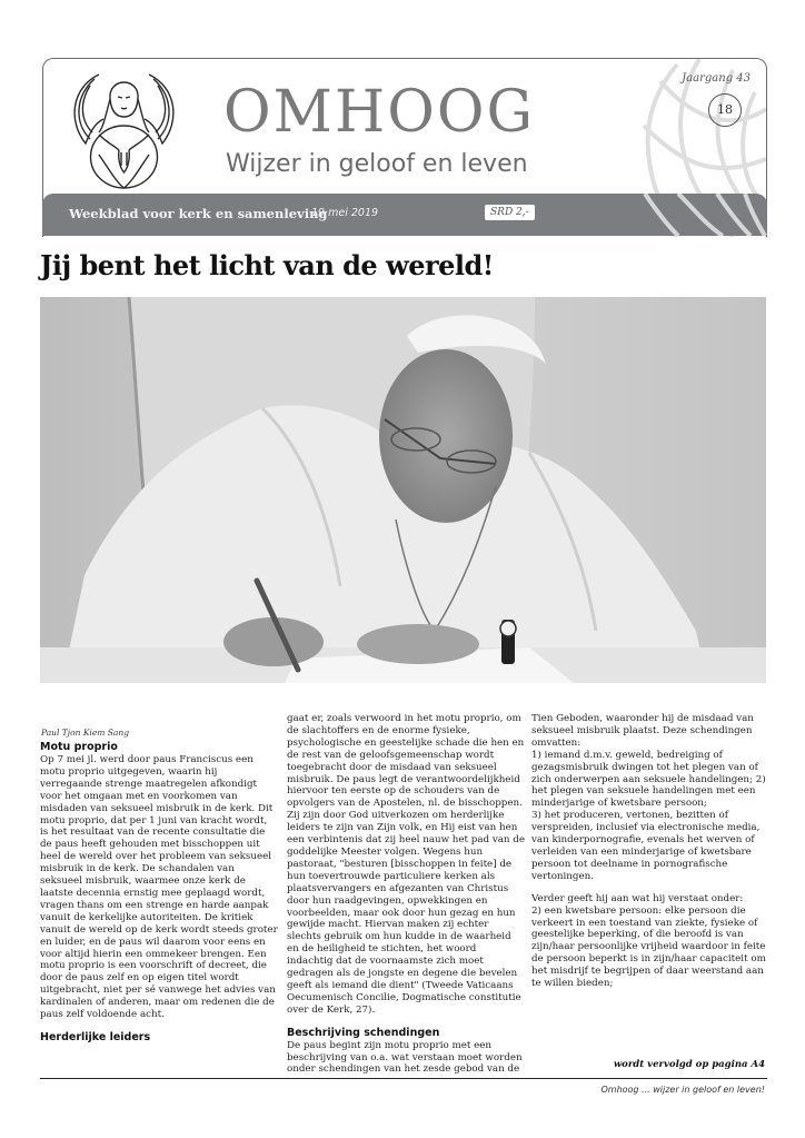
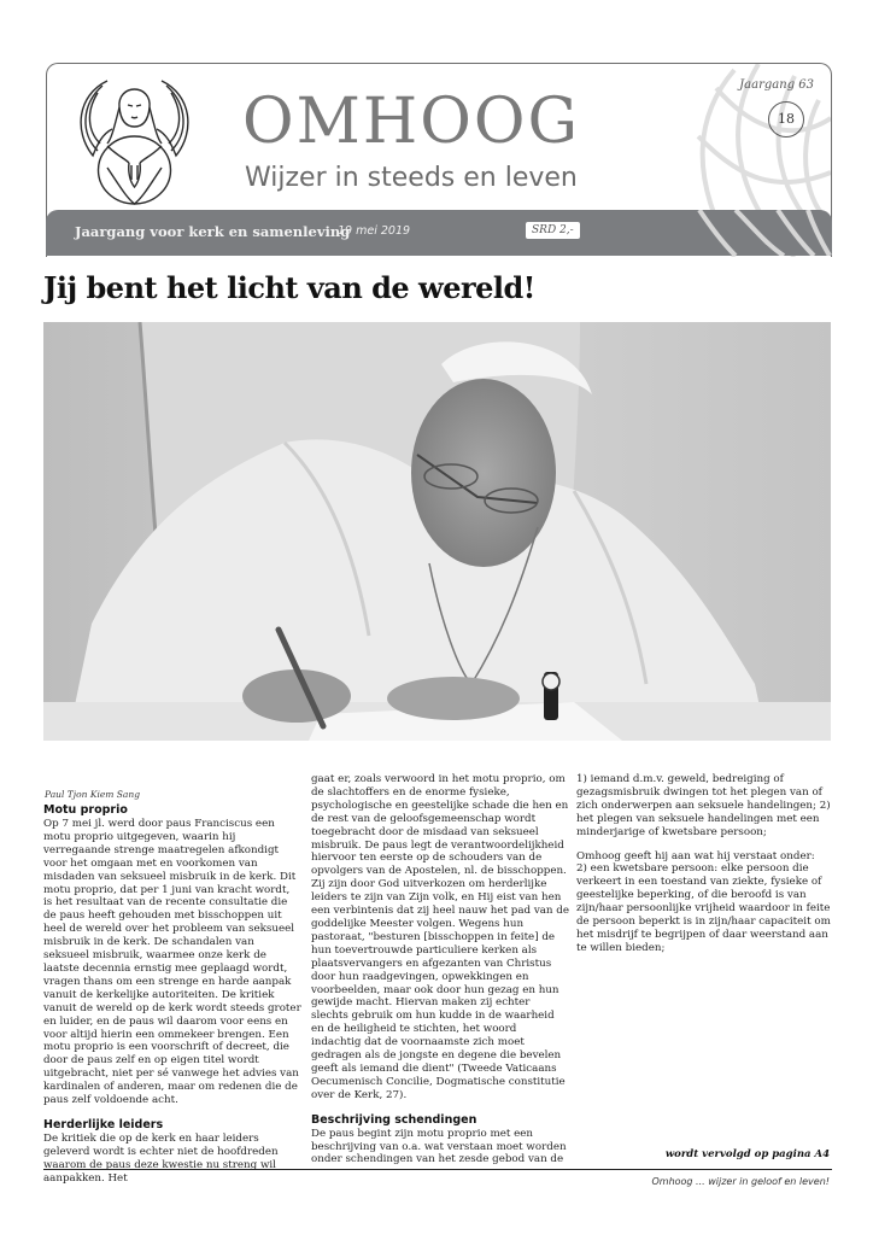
  OMHOOG
- Wijzer in geloof en leven
+ Wijzer in steeds en leven
- Jaargang 43
+ Jaargang 63
  18
- Weekblad voor kerk en samenleving
+ Jaargang voor kerk en samenleving
  19 mei 2019
  SRD 2,-
  Jij bent het licht van de wereld!
  Paul Tjon Kiem Sang
  Motu proprio
  Op 7 mei jl. werd door paus Franciscus een motu proprio uitgegeven, waarin hij verregaande strenge maatregelen afkondigt voor het omgaan met en voorkomen van misdaden van seksueel misbruik in de kerk. Dit motu proprio, dat per 1 juni van kracht wordt, is het resultaat van de recente consultatie die de paus heeft gehouden met bisschoppen uit heel de wereld over het probleem van seksueel misbruik in de kerk. De schandalen van seksueel misbruik, waarmee onze kerk de laatste decennia ernstig mee geplaagd wordt, vragen thans om een strenge en harde aanpak vanuit de kerkelijke autoriteiten. De kritiek vanuit de wereld op de kerk wordt steeds groter en luider, en de paus wil daarom voor eens en voor altijd hierin een ommekeer brengen. Een motu proprio is een voorschrift of decreet, die door de paus zelf en op eigen titel wordt uitgebracht, niet per sé vanwege het advies van kardinalen of anderen, maar om redenen die de paus zelf voldoende acht.
  Herderlijke leiders
+ De kritiek die op de kerk en haar leiders geleverd wordt is echter niet de hoofdreden waarom de paus deze kwestie nu streng wil aanpakken. Het
  gaat er, zoals verwoord in het motu proprio, om de slachtoffers en de enorme fysieke, psychologische en geestelijke schade die hen en de rest van de geloofsgemeenschap wordt toegebracht door de misdaad van seksueel misbruik. De paus legt de verantwoordelijkheid hiervoor ten eerste op de schouders van de opvolgers van de Apostelen, nl. de bisschoppen. Zij zijn door God uitverkozen om herderlijke leiders te zijn van Zijn volk, en Hij eist van hen een verbintenis dat zij heel nauw het pad van de goddelijke Meester volgen. Wegens hun pastoraat, "besturen [bisschoppen in feite] de hun toevertrouwde particuliere kerken als plaatsvervangers en afgezanten van Christus door hun raadgevingen, opwekkingen en voorbeelden, maar ook door hun gezag en hun gewijde macht. Hiervan maken zij echter slechts gebruik om hun kudde in de waarheid en de heiligheid te stichten, het woord indachtig dat de voornaamste zich moet gedragen als de jongste en degene die bevelen geeft als iemand die dient" (Tweede Vaticaans Oecumenisch Concilie, Dogmatische constitutie over de Kerk, 27).
  Beschrijving schendingen
  De paus begint zijn motu proprio met een beschrijving van o.a. wat verstaan moet worden onder schendingen van het zesde gebod van de
- Tien Geboden, waaronder hij de misdaad van seksueel misbruik plaatst. Deze schendingen omvatten:
  1) iemand d.m.v. geweld, bedreiging of gezagsmisbruik dwingen tot het plegen van of zich onderwerpen aan seksuele handelingen; 2) het plegen van seksuele handelingen met een minderjarige of kwetsbare persoon;
- 3) het produceren, vertonen, bezitten of verspreiden, inclusief via electronische media, van kinderpornografie, evenals het werven of verleiden van een minderjarige of kwetsbare persoon tot deelname in pornografische vertoningen.
- Verder geeft hij aan wat hij verstaat onder:
+ Omhoog geeft hij aan wat hij verstaat onder:
  2) een kwetsbare persoon: elke persoon die verkeert in een toestand van ziekte, fysieke of geestelijke beperking, of die beroofd is van zijn/haar persoonlijke vrijheid waardoor in feite de persoon beperkt is in zijn/haar capaciteit om het misdrijf te begrijpen of daar weerstand aan te willen bieden;
  wordt vervolgd op pagina A4
  Omhoog ... wijzer in geloof en leven!
